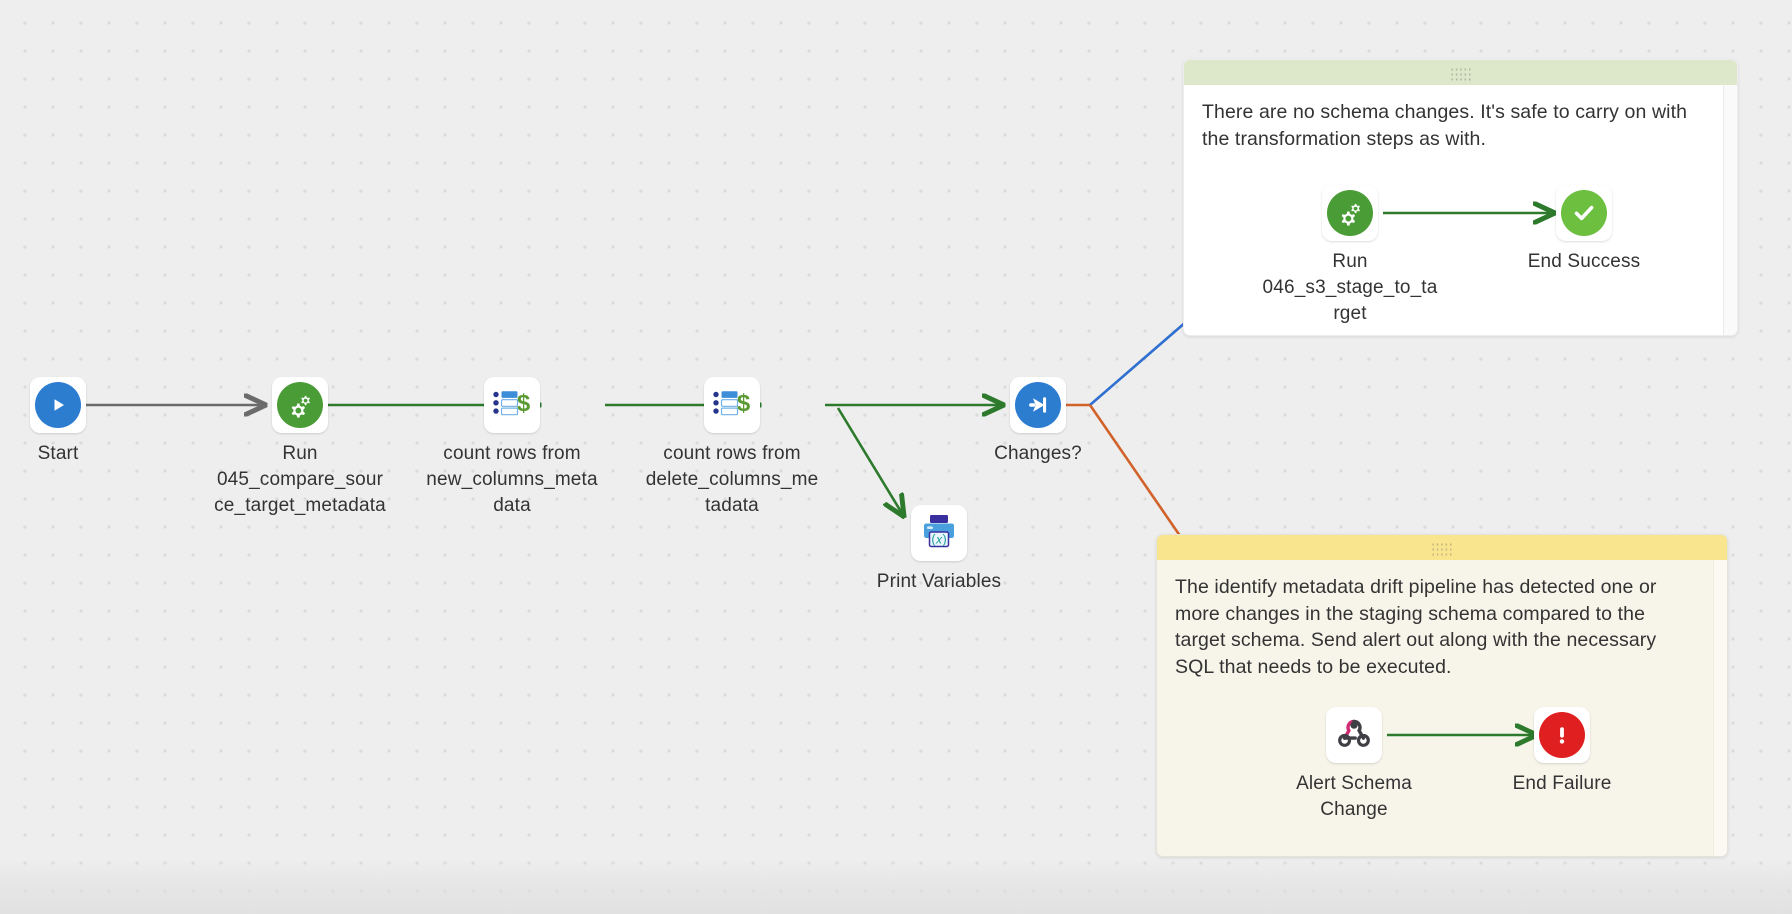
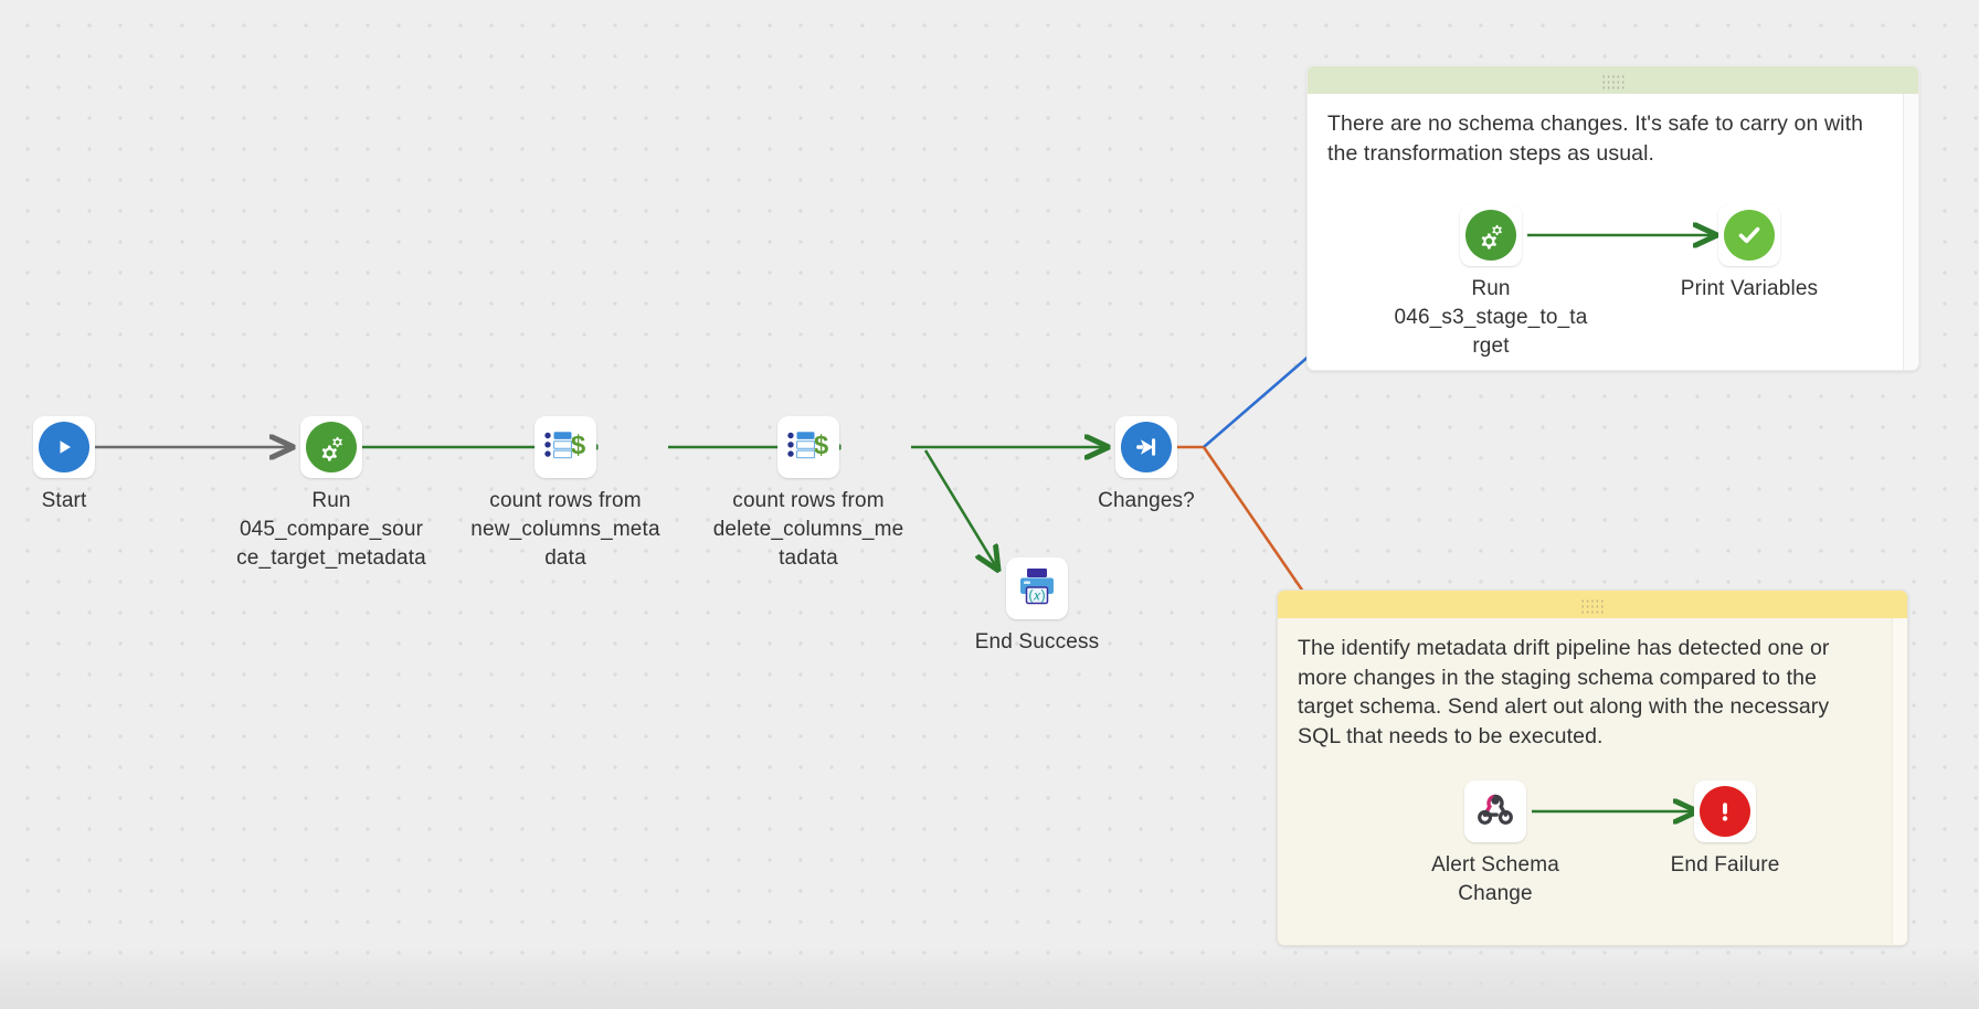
- There are no schema changes. It's safe to carry on with the transformation steps as with.
+ There are no schema changes. It's safe to carry on with the transformation steps as usual.
  The identify metadata drift pipeline has detected one or more changes in the staging schema compared to the target schema. Send alert out along with the necessary SQL that needs to be executed.
  Start
  Run
  045_compare_sour
  ce_target_metadata
  $
  count rows from
  new_columns_meta
  data
  $
  count rows from
  delete_columns_me
  tadata
  Changes?
  (𝑥)
- Print Variables
+ End Success
  Run
  046_s3_stage_to_ta
  rget
- End Success
+ Print Variables
  Alert Schema
  Change
  End Failure
